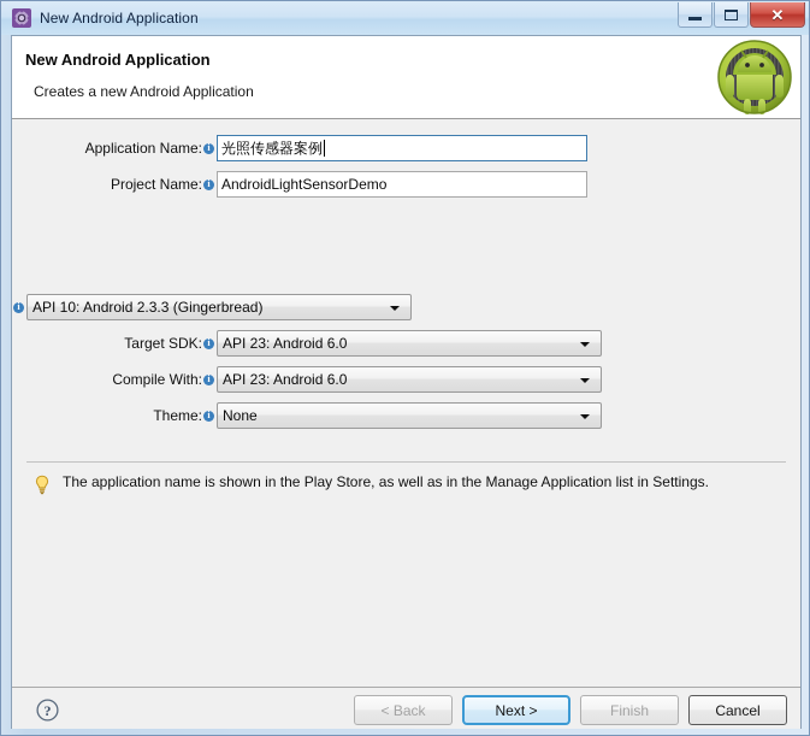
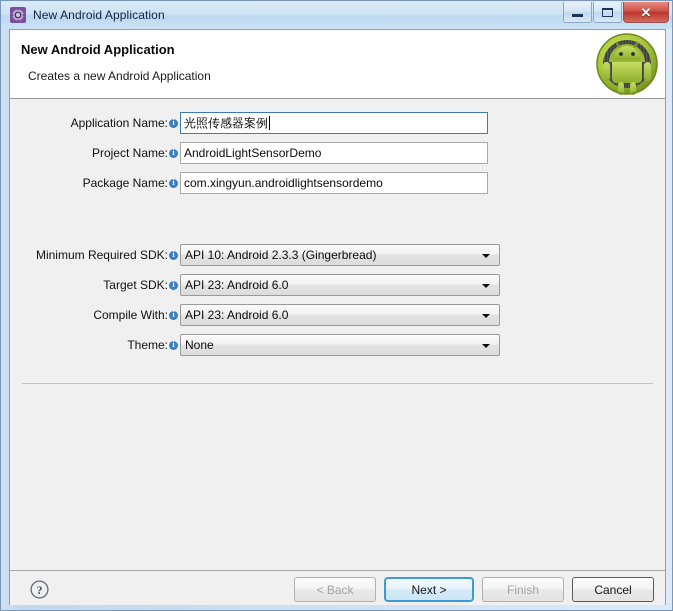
  New Android Application
  ✕
  New Android Application
  Creates a new Android Application
  Application Name:
  光照传感器案例
  Project Name:
  AndroidLightSensorDemo
+ Package Name:
+ com.xingyun.androidlightsensordemo
+ Minimum Required SDK:
  API 10: Android 2.3.3 (Gingerbread)
  Target SDK:
  API 23: Android 6.0
  Compile With:
  API 23: Android 6.0
  Theme:
  None
- The application name is shown in the Play Store, as well as in the Manage Application list in Settings.
  ?
  < Back
  Next >
  Finish
  Cancel
